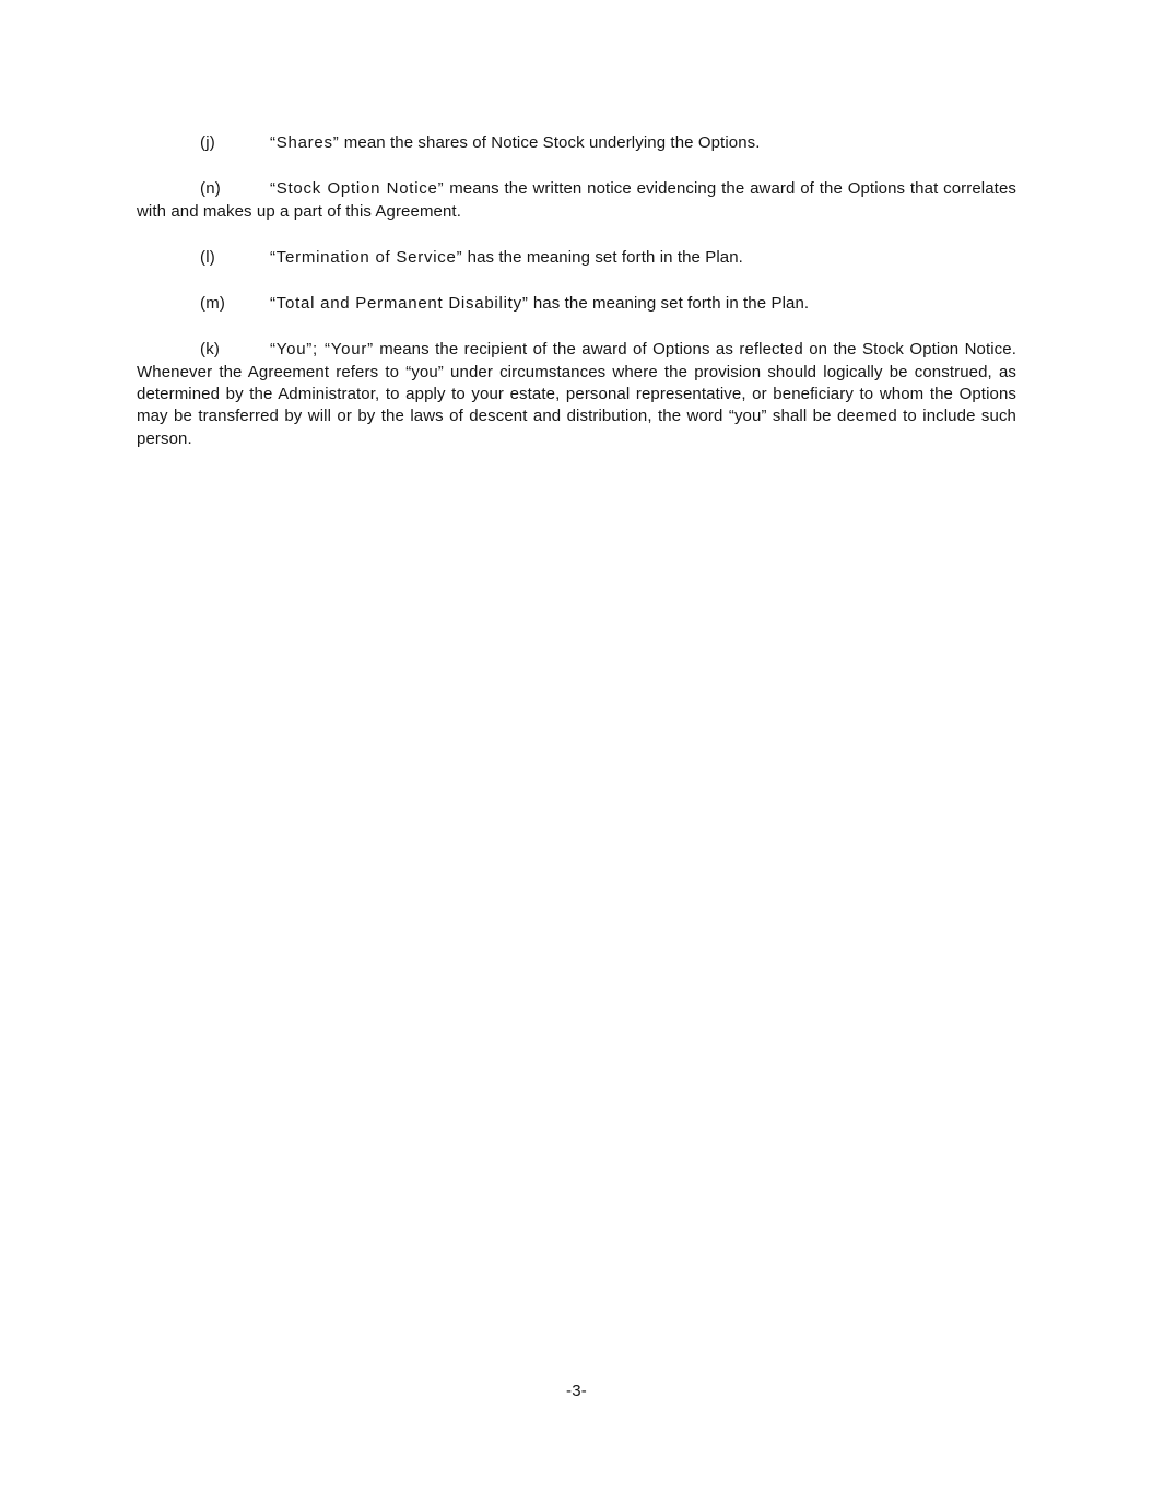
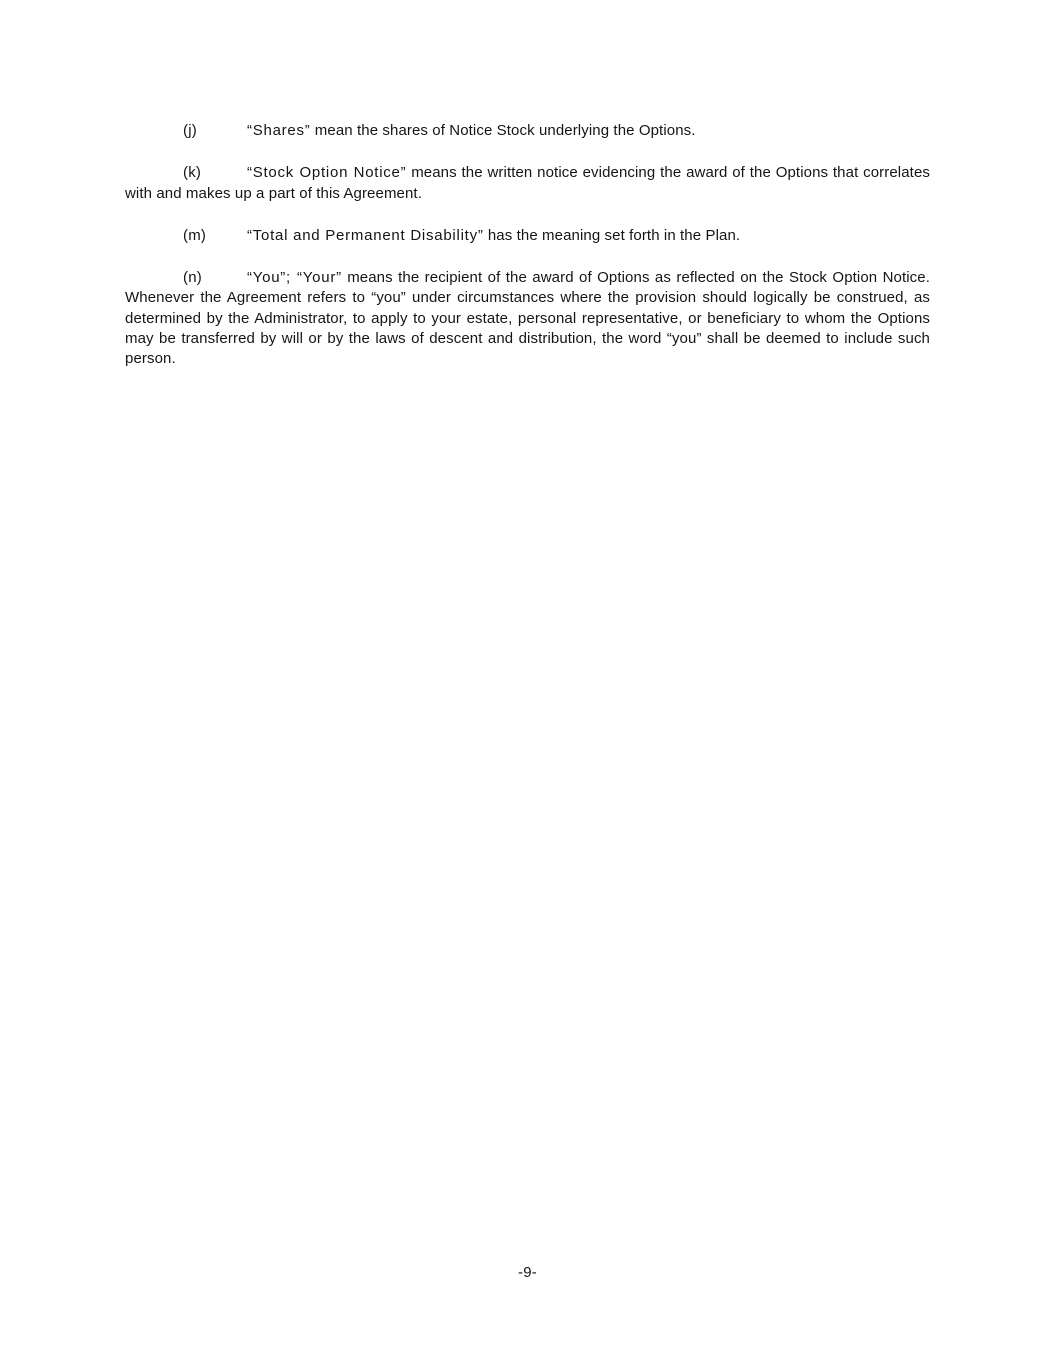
  (j) “Shares” mean the shares of Notice Stock underlying the Options.
- (n) “Stock Option Notice” means the written notice evidencing the award of the Options that correlates with and makes up a part of this Agreement.
+ (k) “Stock Option Notice” means the written notice evidencing the award of the Options that correlates with and makes up a part of this Agreement.
- (l) “Termination of Service” has the meaning set forth in the Plan.
  (m) “Total and Permanent Disability” has the meaning set forth in the Plan.
- (k) “You”; “Your” means the recipient of the award of Options as reflected on the Stock Option Notice. Whenever the Agreement refers to “you” under circumstances where the provision should logically be construed, as determined by the Administrator, to apply to your estate, personal representative, or beneficiary to whom the Options may be transferred by will or by the laws of descent and distribution, the word “you” shall be deemed to include such person.
+ (n) “You”; “Your” means the recipient of the award of Options as reflected on the Stock Option Notice. Whenever the Agreement refers to “you” under circumstances where the provision should logically be construed, as determined by the Administrator, to apply to your estate, personal representative, or beneficiary to whom the Options may be transferred by will or by the laws of descent and distribution, the word “you” shall be deemed to include such person.
- -3-
+ -9-
